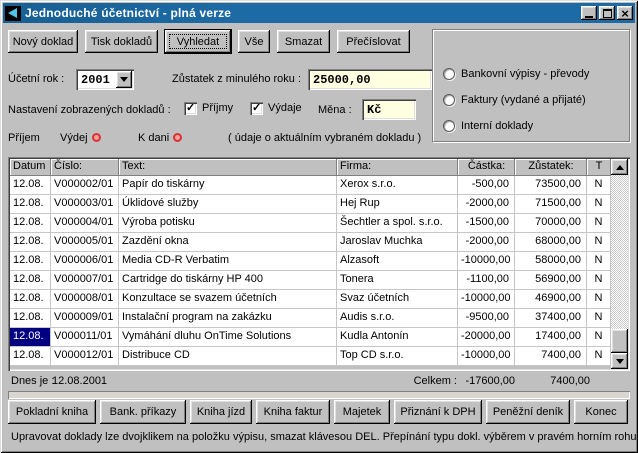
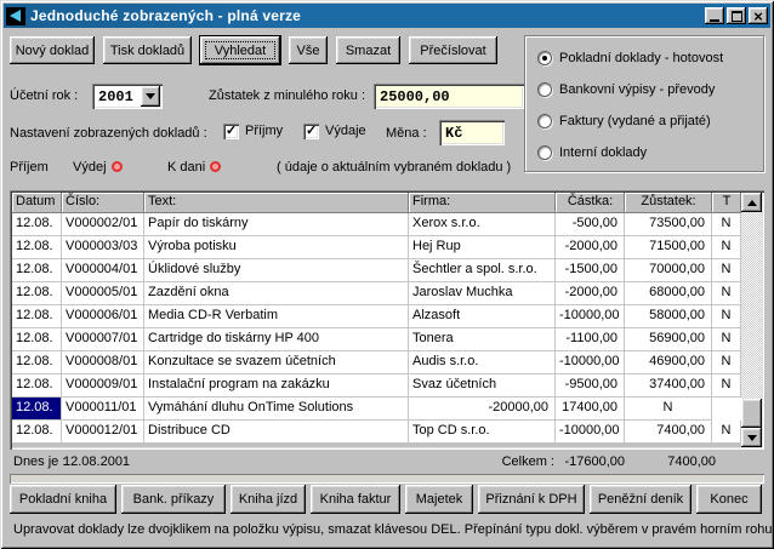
- Jednoduché účetnictví - plná verze
+ Jednoduché zobrazených - plná verze
  Nový doklad
  Tisk dokladů
  Vyhledat
  Vše
  Smazat
  Přečíslovat
+ Pokladní doklady - hotovost
  Bankovní výpisy - převody
  Faktury (vydané a přijaté)
  Interní doklady
  Účetní rok :
  2001
  Zůstatek z minulého roku :
  25000,00
  Nastavení zobrazených dokladů :
  Příjmy
  Výdaje
  Měna :
  Kč
  Příjem
  Výdej
  K dani
  ( údaje o aktuálním vybraném dokladu )
  Datum
  Číslo:
  Text:
  Firma:
  Částka:
  Zůstatek:
  T
  12.08.
  V000002/01
  Papír do tiskárny
  Xerox s.r.o.
  -500,00
  73500,00
  N
  12.08.
- V000003/01
+ V000003/03
- Úklidové služby
+ Výroba potisku
  Hej Rup
  -2000,00
  71500,00
  N
  12.08.
  V000004/01
- Výroba potisku
+ Úklidové služby
  Šechtler a spol. s.r.o.
  -1500,00
  70000,00
  N
  12.08.
  V000005/01
  Zazdění okna
  Jaroslav Muchka
  -2000,00
  68000,00
  N
  12.08.
  V000006/01
  Media CD-R Verbatim
  Alzasoft
  -10000,00
  58000,00
  N
  12.08.
  V000007/01
  Cartridge do tiskárny HP 400
  Tonera
  -1100,00
  56900,00
  N
  12.08.
  V000008/01
  Konzultace se svazem účetních
- Svaz účetních
+ Audis s.r.o.
  -10000,00
  46900,00
  N
  12.08.
  V000009/01
  Instalační program na zakázku
- Audis s.r.o.
+ Svaz účetních
  -9500,00
  37400,00
  N
  12.08.
  V000011/01
  Vymáhání dluhu OnTime Solutions
- Kudla Antonín
  -20000,00
  17400,00
  N
  12.08.
  V000012/01
  Distribuce CD
  Top CD s.r.o.
  -10000,00
  7400,00
  N
  Dnes je :
  12.08.2001
  Celkem :
  -17600,00
  7400,00
  Pokladní kniha
  Bank. příkazy
  Kniha jízd
  Kniha faktur
  Majetek
  Přiznání k DPH
  Peněžní deník
  Konec
  Upravovat doklady lze dvojklikem na položku výpisu, smazat klávesou DEL. Přepínání typu dokl. výběrem v pravém horním rohu
